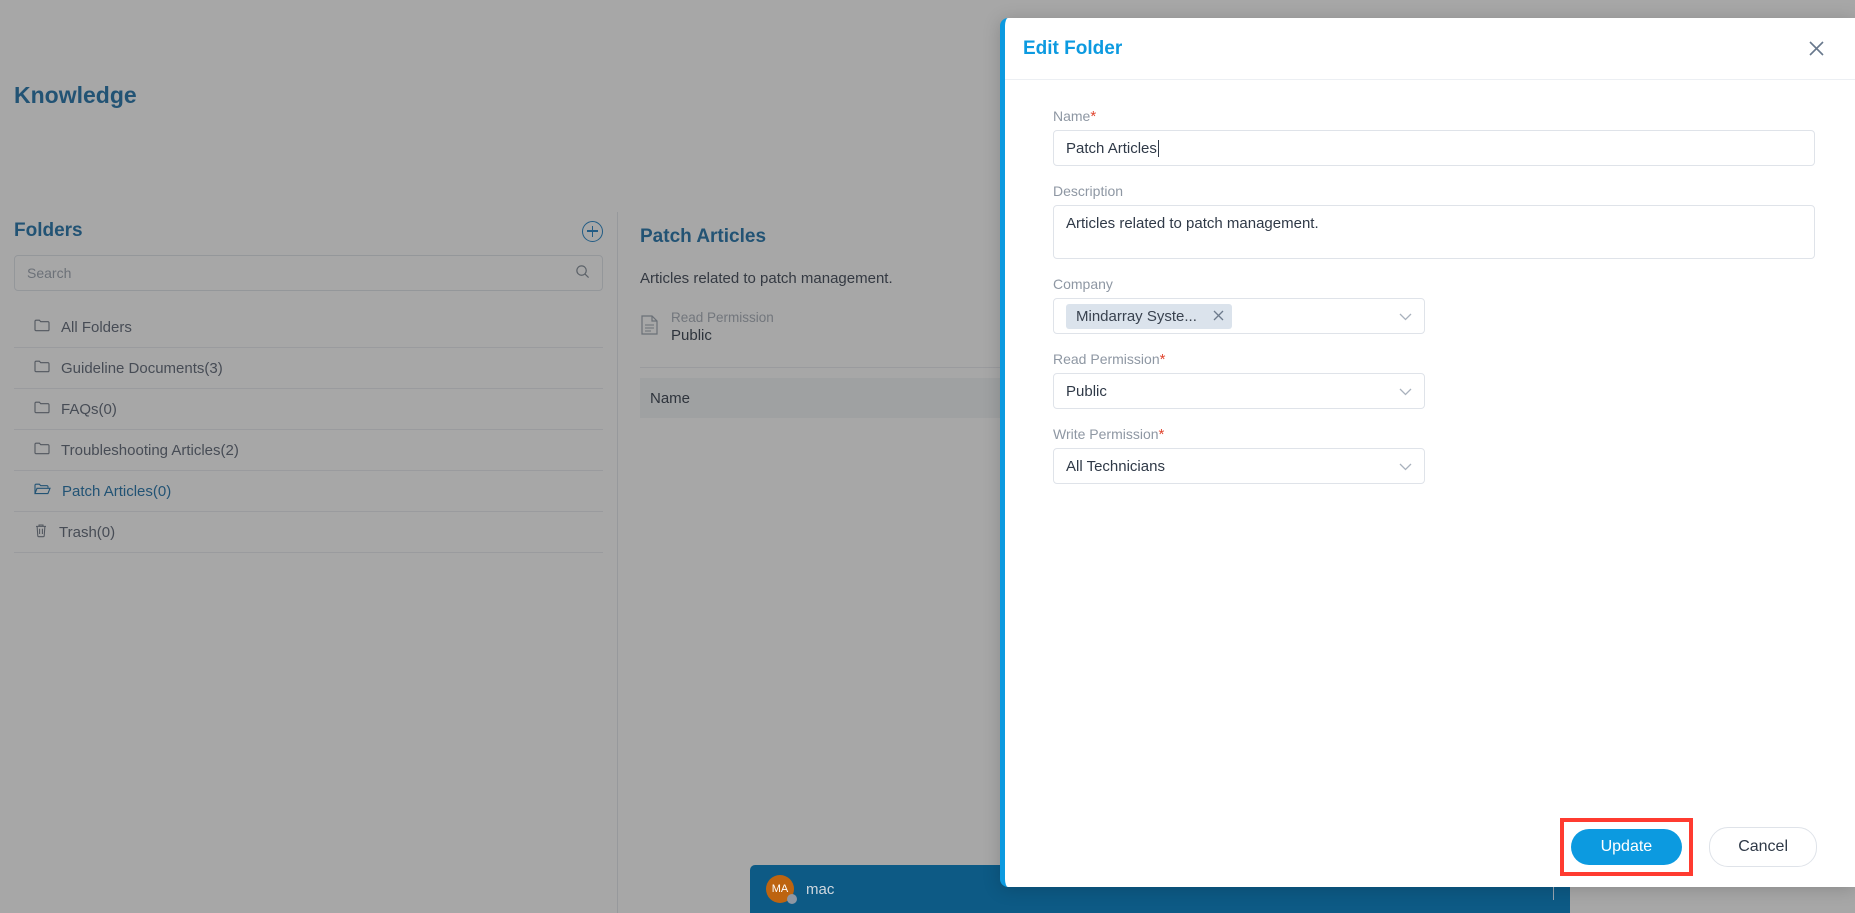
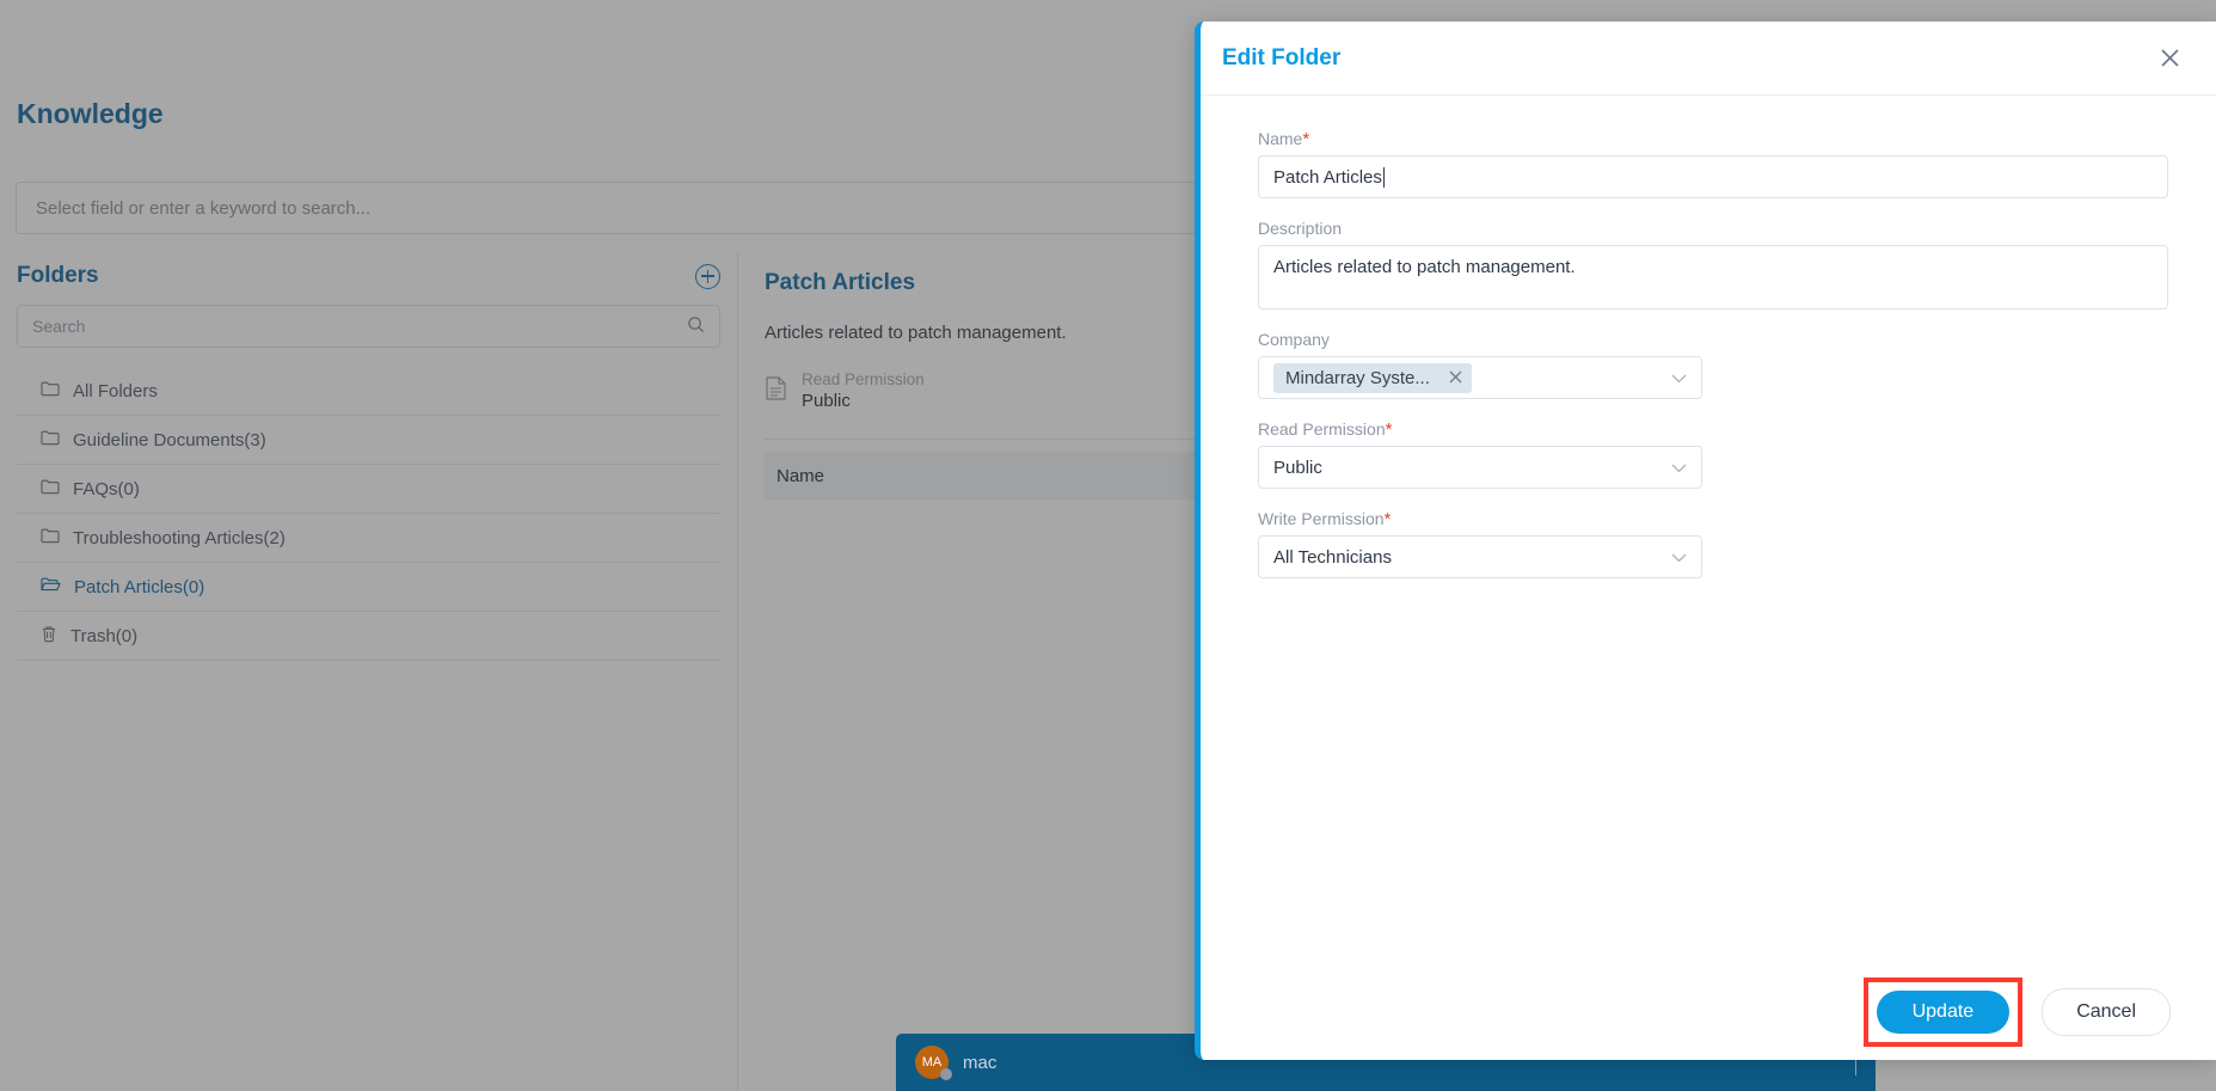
  Knowledge
+ Select field or enter a keyword to search...
  Folders
  Search
  All Folders
  Guideline Documents(3)
  FAQs(0)
  Troubleshooting Articles(2)
  Patch Articles(0)
  Trash(0)
  Patch Articles
  Articles related to patch management.
  Read Permission
  Public
  Name
  MA
  mac
  Edit Folder
  Name*
  Patch Articles
  Description
  Articles related to patch management.
  Company
  Mindarray Syste...
  Read Permission*
  Public
  Write Permission*
  All Technicians
  Update
  Cancel
